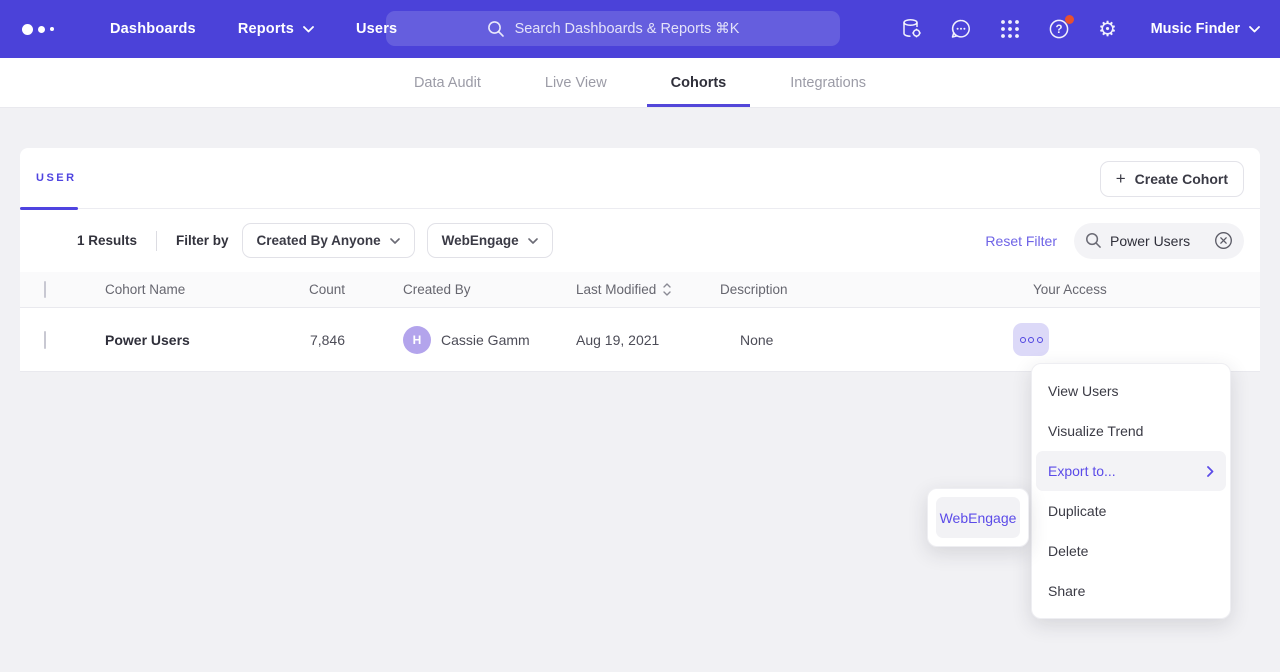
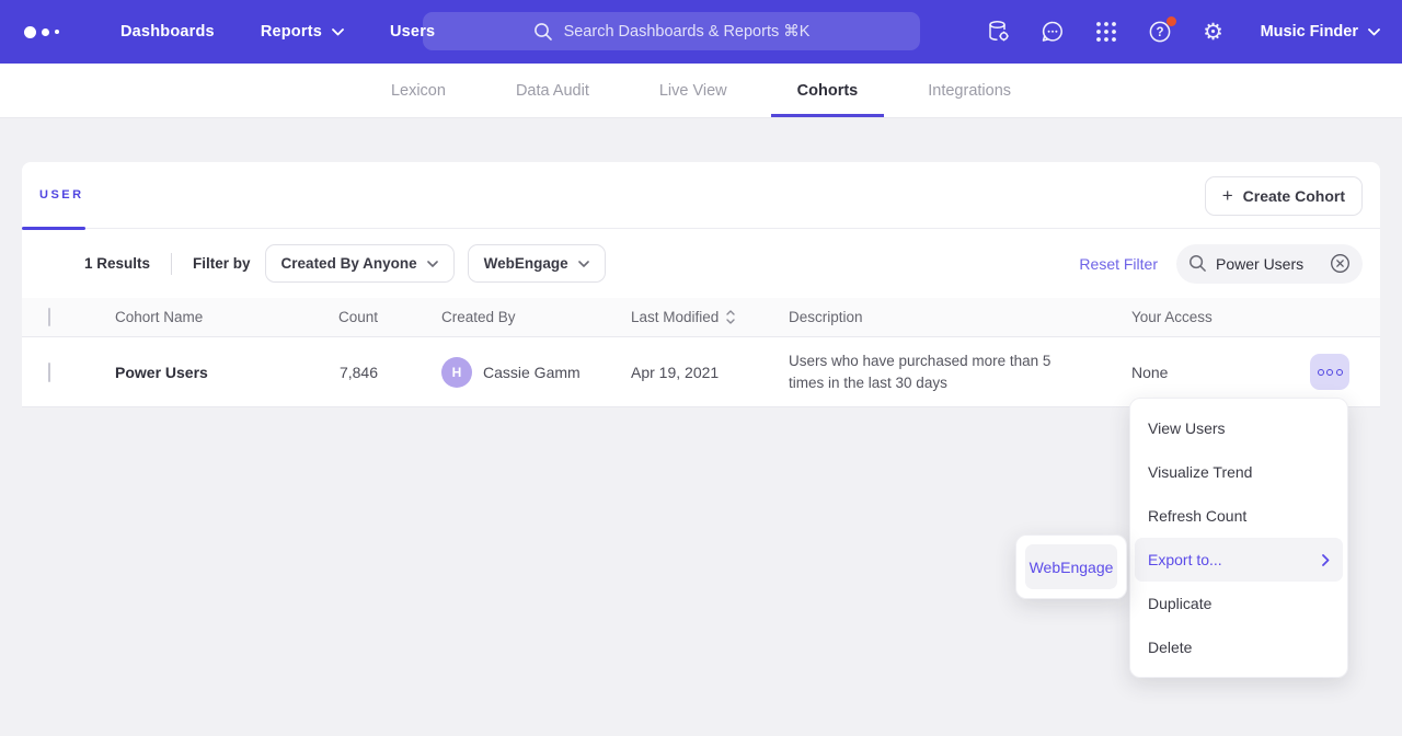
  Dashboards
  Reports
  Users
  Search Dashboards & Reports ⌘K
  ?
  ⚙
  Music Finder
+ Lexicon
  Data Audit
  Live View
  Cohorts
  Integrations
  USER
  +
  Create Cohort
  1 Results
  Filter by
  Created By Anyone
  WebEngage
  Reset Filter
  Power Users
  Cohort Name
  Count
  Created By
  Last Modified
  Description
  Your Access
  Power Users
  7,846
  H
  Cassie Gamm
- Aug 19, 2021
+ Apr 19, 2021
+ Users who have purchased more than 5 times in the last 30 days
  None
  View Users
  Visualize Trend
+ Refresh Count
  Export to...
  Duplicate
  Delete
- Share
  WebEngage
